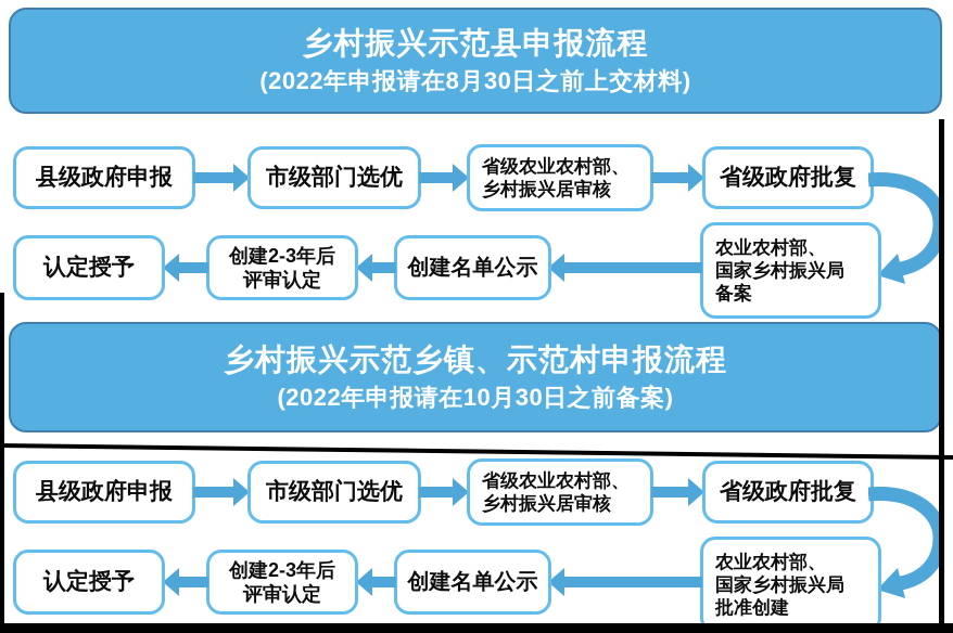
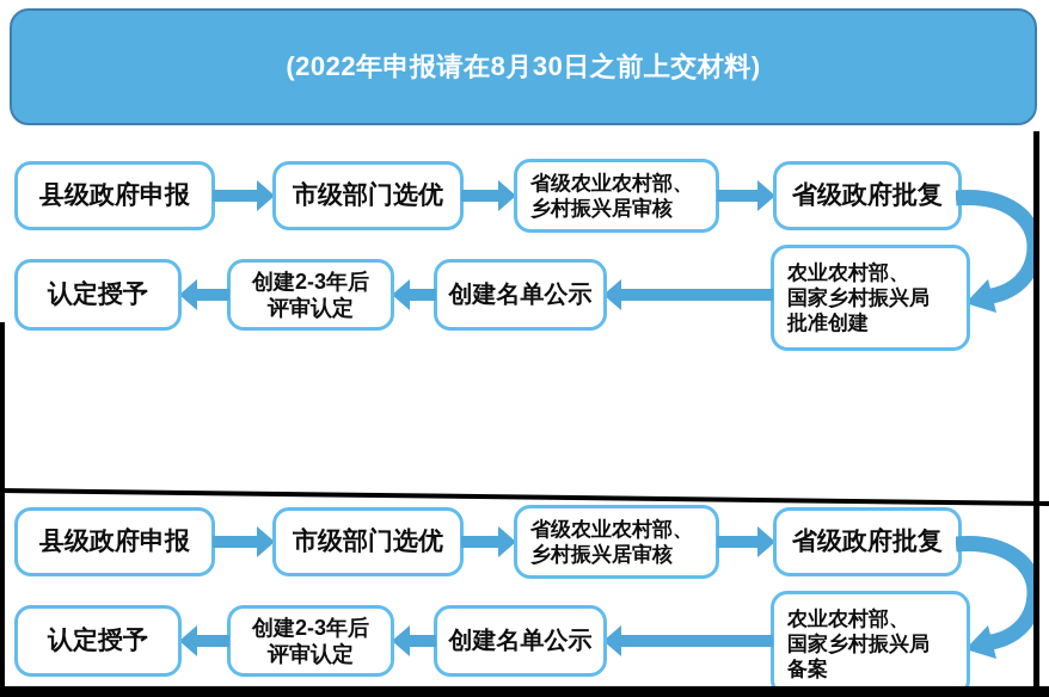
- 乡村振兴示范县申报流程
  (2022年申报请在8月30日之前上交材料)
  县级政府申报
  市级部门选优
  省级农业农村部、
  乡村振兴居审核
  省级政府批复
  农业农村部、
  国家乡村振兴局
- 备案
+ 批准创建
  创建名单公示
  创建2-3年后
  评审认定
  认定授予
- 乡村振兴示范乡镇、示范村申报流程
- (2022年申报请在10月30日之前备案)
  县级政府申报
  市级部门选优
  省级农业农村部、
  乡村振兴居审核
  省级政府批复
  农业农村部、
  国家乡村振兴局
- 批准创建
+ 备案
  创建名单公示
  创建2-3年后
  评审认定
  认定授予
